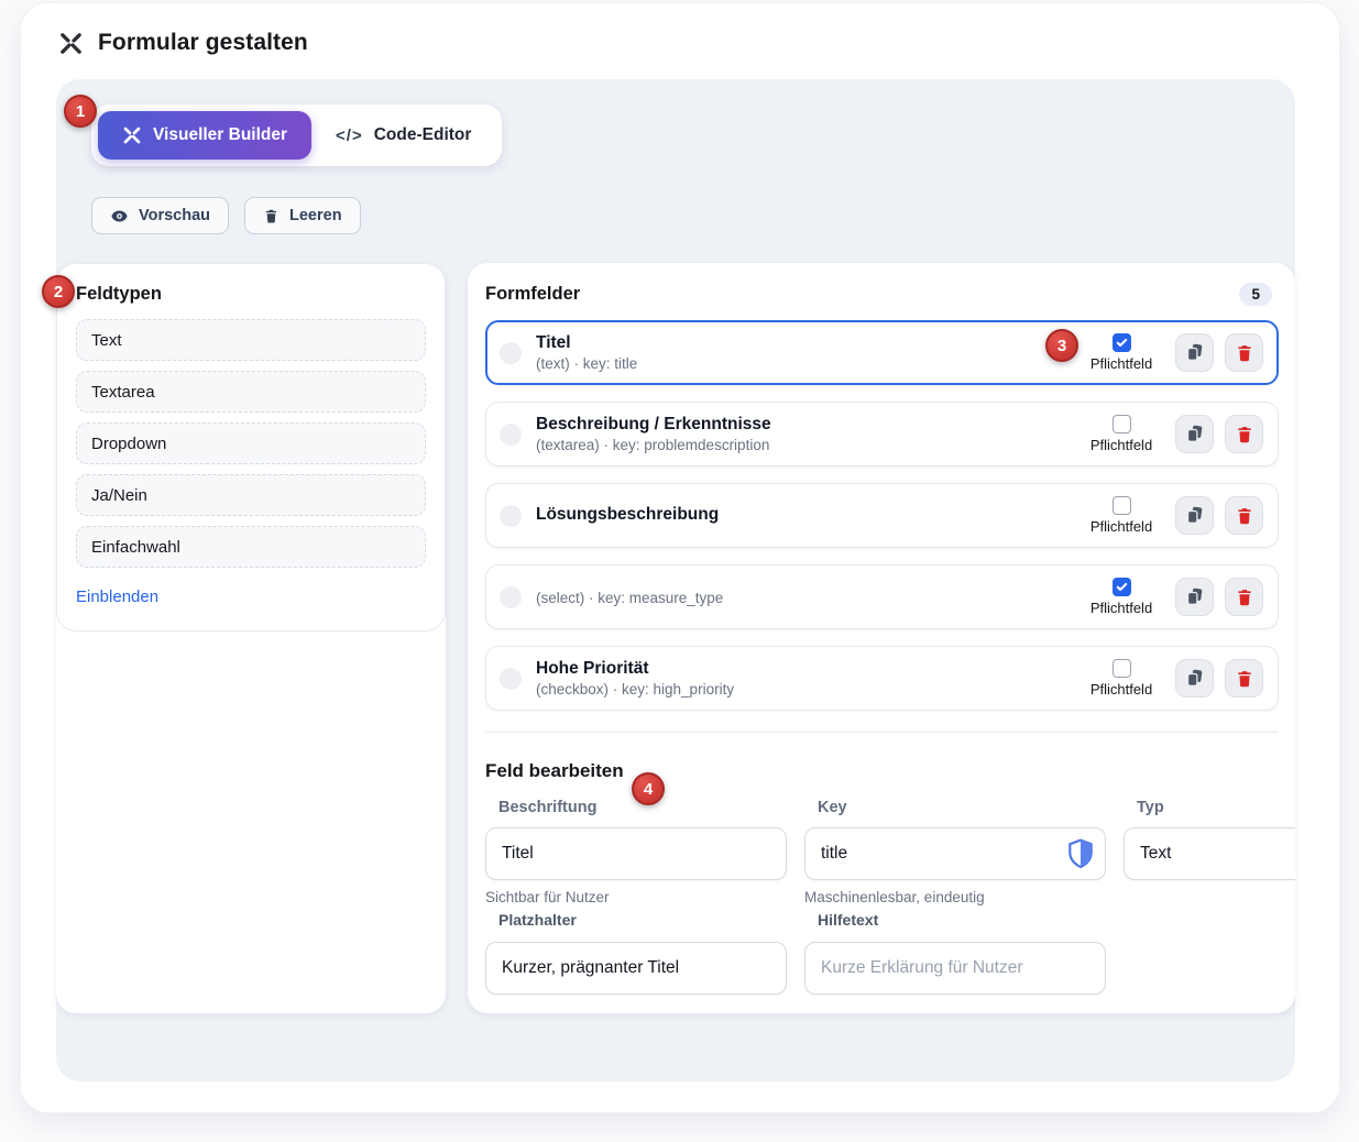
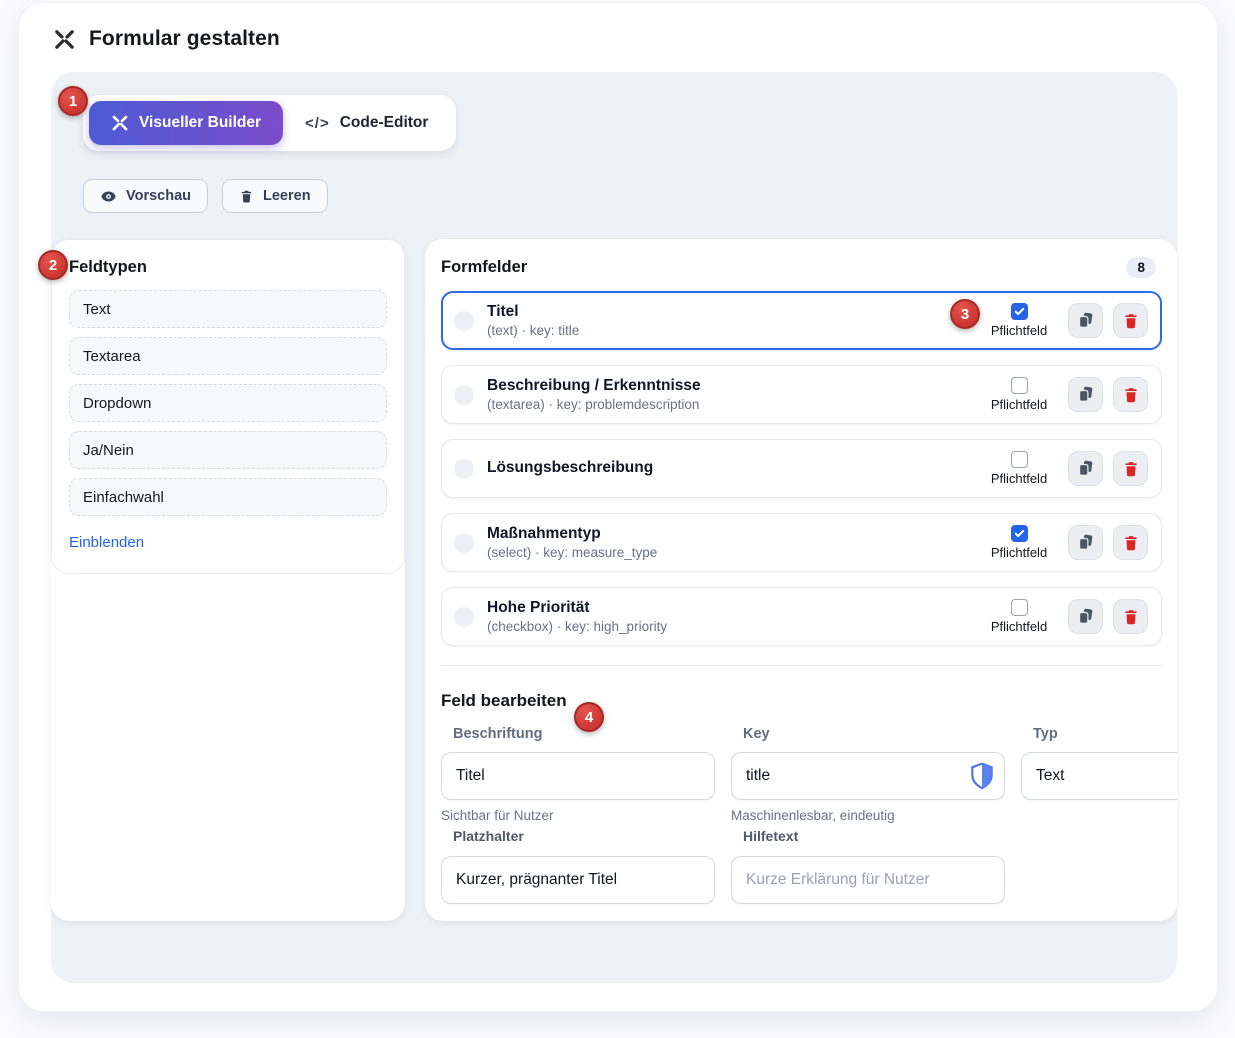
  Formular gestalten
  Visueller Builder
  </>
  Code-Editor
  Vorschau
  Leeren
  Feldtypen
  Text
  Textarea
  Dropdown
  Ja/Nein
  Einfachwahl
  Einblenden
  Formfelder
- 5
+ 8
  Titel
  (text) · key: title
  Pflichtfeld
  Beschreibung / Erkenntnisse
  (textarea) · key: problemdescription
  Pflichtfeld
  Lösungsbeschreibung
  Pflichtfeld
+ Maßnahmentyp
  (select) · key: measure_type
  Pflichtfeld
  Hohe Priorität
  (checkbox) · key: high_priority
  Pflichtfeld
  Feld bearbeiten
  Beschriftung
  Titel
  Sichtbar für Nutzer
  Platzhalter
  Kurzer, prägnanter Titel
  Key
  title
  Maschinenlesbar, eindeutig
  Hilfetext
  Kurze Erklärung für Nutzer
  Typ
  Text
  1
  2
  3
  4
